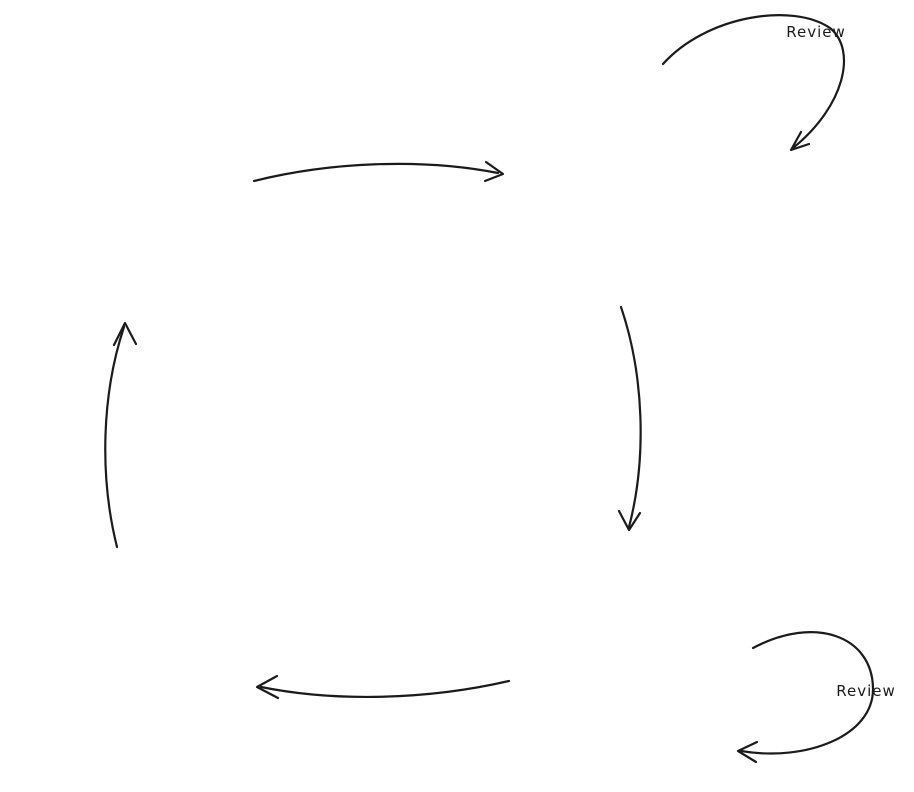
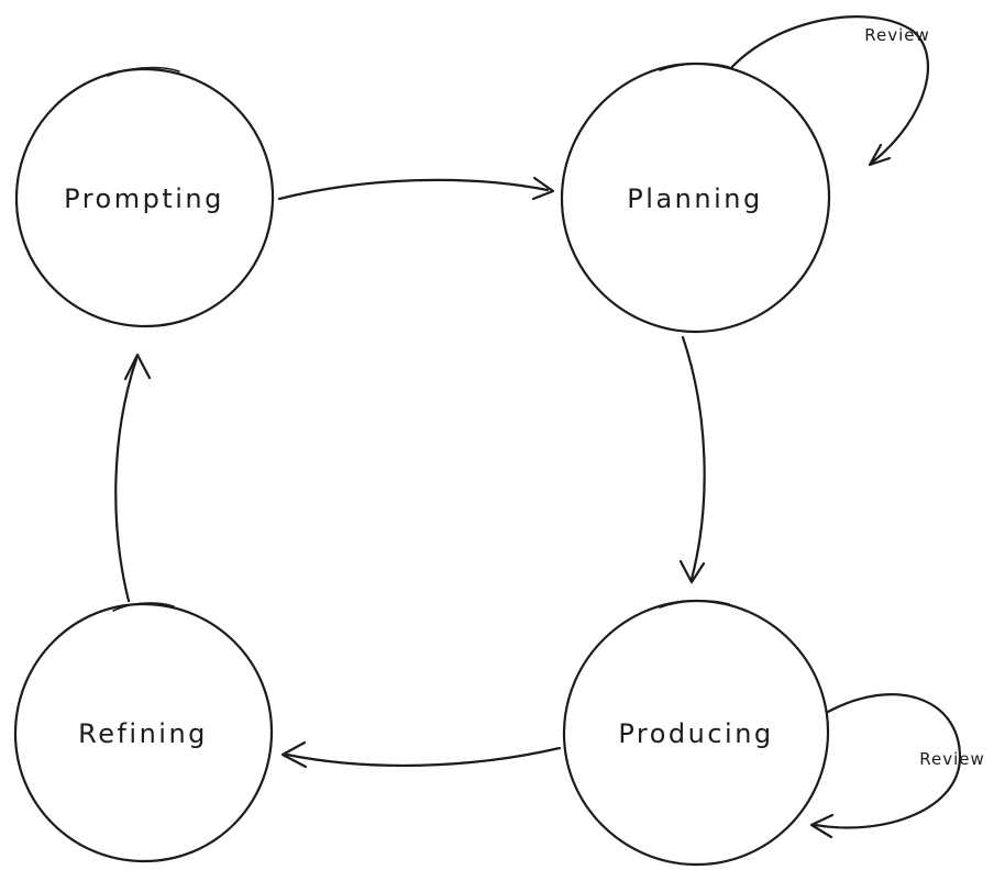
  Review
  Review
+ Prompting
+ Planning
+ Producing
+ Refining
